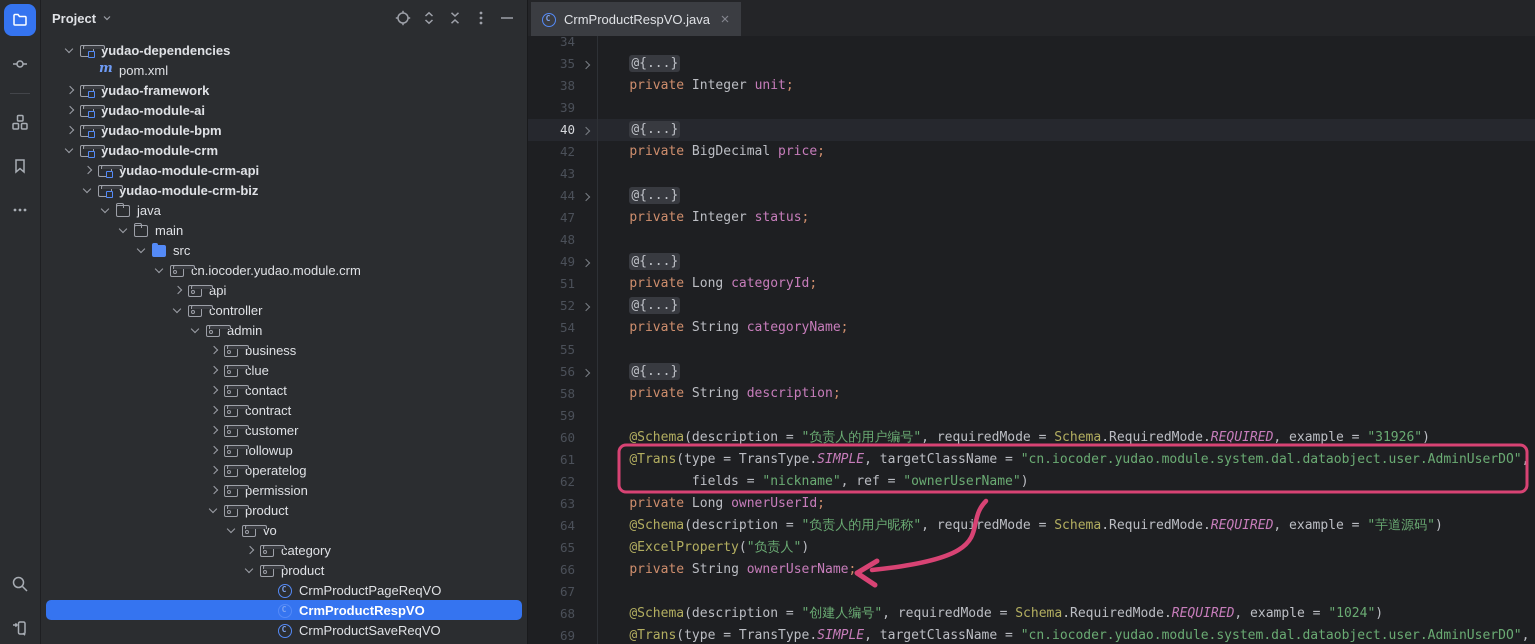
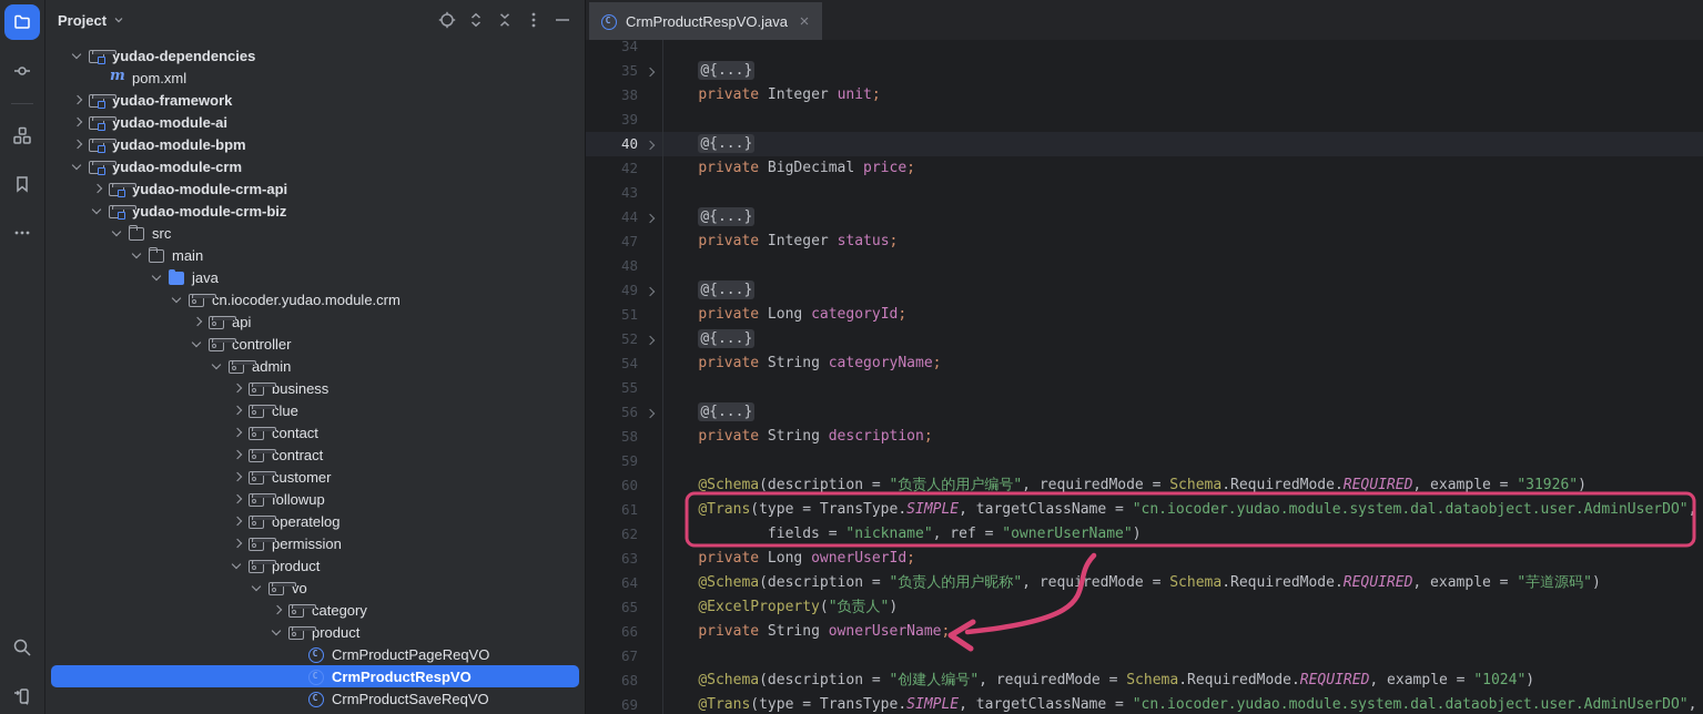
  Project
  yudao-dependencies
  pom.xml
  yudao-framework
  yudao-module-ai
  yudao-module-bpm
  yudao-module-crm
  yudao-module-crm-api
  yudao-module-crm-biz
- java
+ src
  main
- src
+ java
  cn.iocoder.yudao.module.crm
  api
  controller
  admin
  business
  clue
  contact
  contract
  customer
  followup
  operatelog
  permission
  product
  vo
  category
  product
  CrmProductPageReqVO
  CrmProductRespVO
  CrmProductSaveReqVO
  CrmProductRespVO.java
  34
  35
  @{...}
  38
  private Integer unit;
  39
  40
  @{...}
  42
  private BigDecimal price;
  43
  44
  @{...}
  47
  private Integer status;
  48
  49
  @{...}
  51
  private Long categoryId;
  52
  @{...}
  54
  private String categoryName;
  55
  56
  @{...}
  58
  private String description;
  59
  60
  @Schema(description = "负责人的用户编号", requiredMode = Schema.RequiredMode.REQUIRED, example = "31926")
  61
  @Trans(type = TransType.SIMPLE, targetClassName = "cn.iocoder.yudao.module.system.dal.dataobject.user.AdminUserDO"
  62
  fields = "nickname", ref = "ownerUserName")
  63
  private Long ownerUserId;
  64
  @Schema(description = "负责人的用户昵称", requiredMode = Schema.RequiredMode.REQUIRED, example = "芋道源码")
  65
  @ExcelProperty("负责人")
  66
  private String ownerUserName;
  67
  68
  @Schema(description = "创建人编号", requiredMode = Schema.RequiredMode.REQUIRED, example = "1024")
  69
  @Trans(type = TransType.SIMPLE, targetClassName = "cn.iocoder.yudao.module.system.dal.dataobject.user.AdminUserDO",
